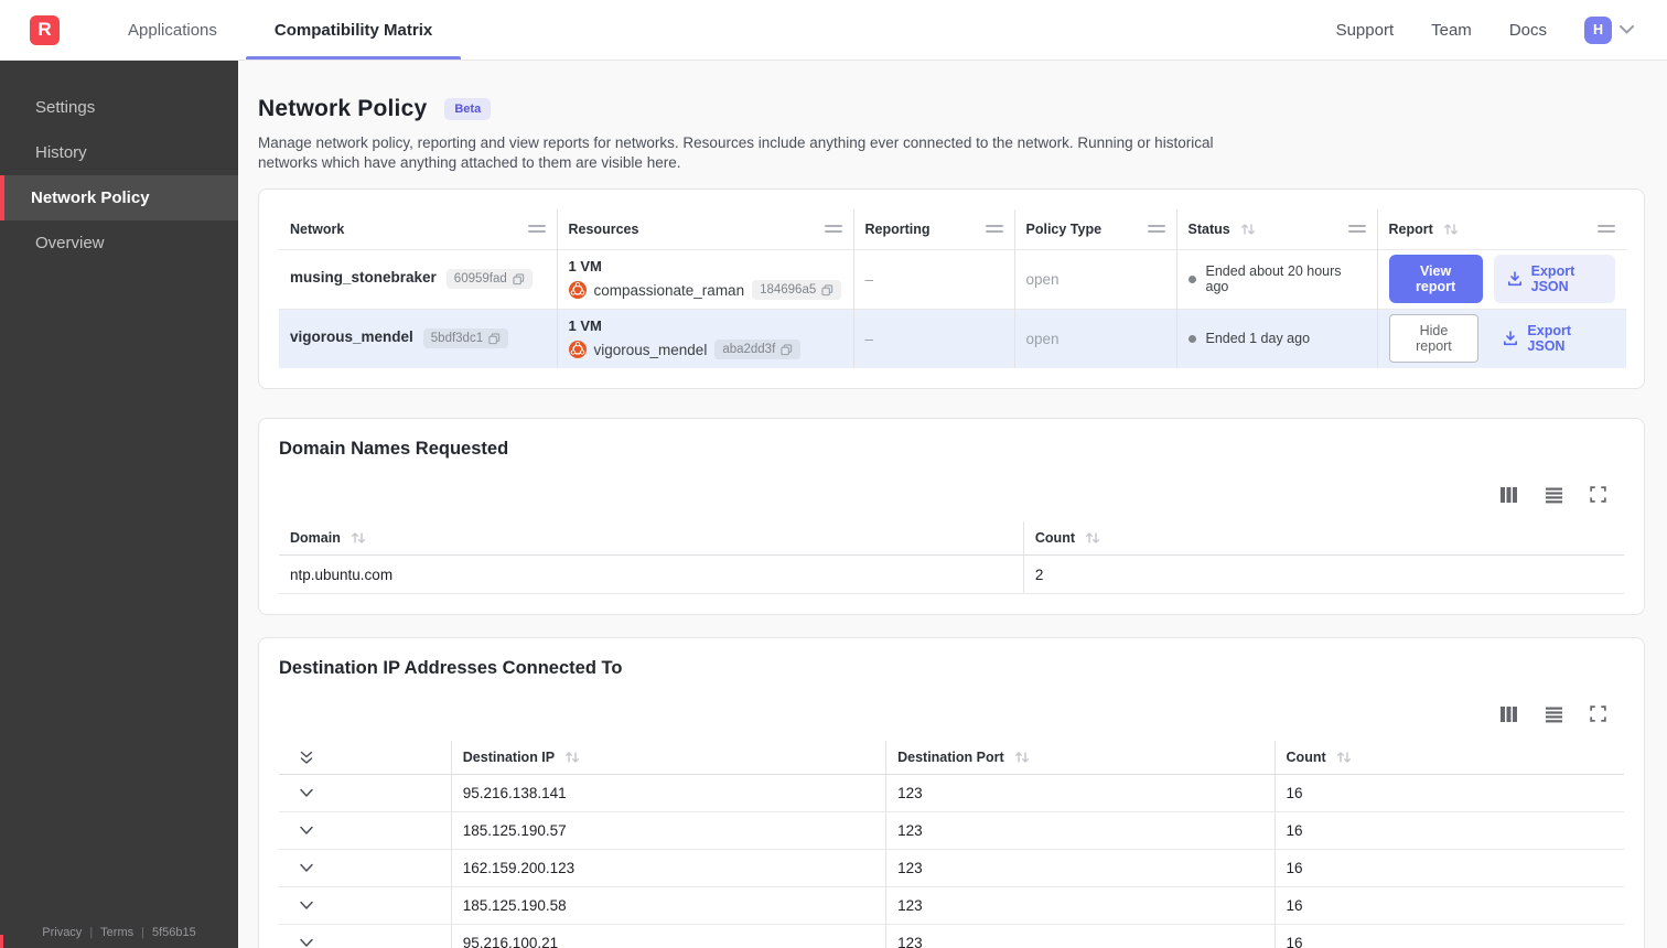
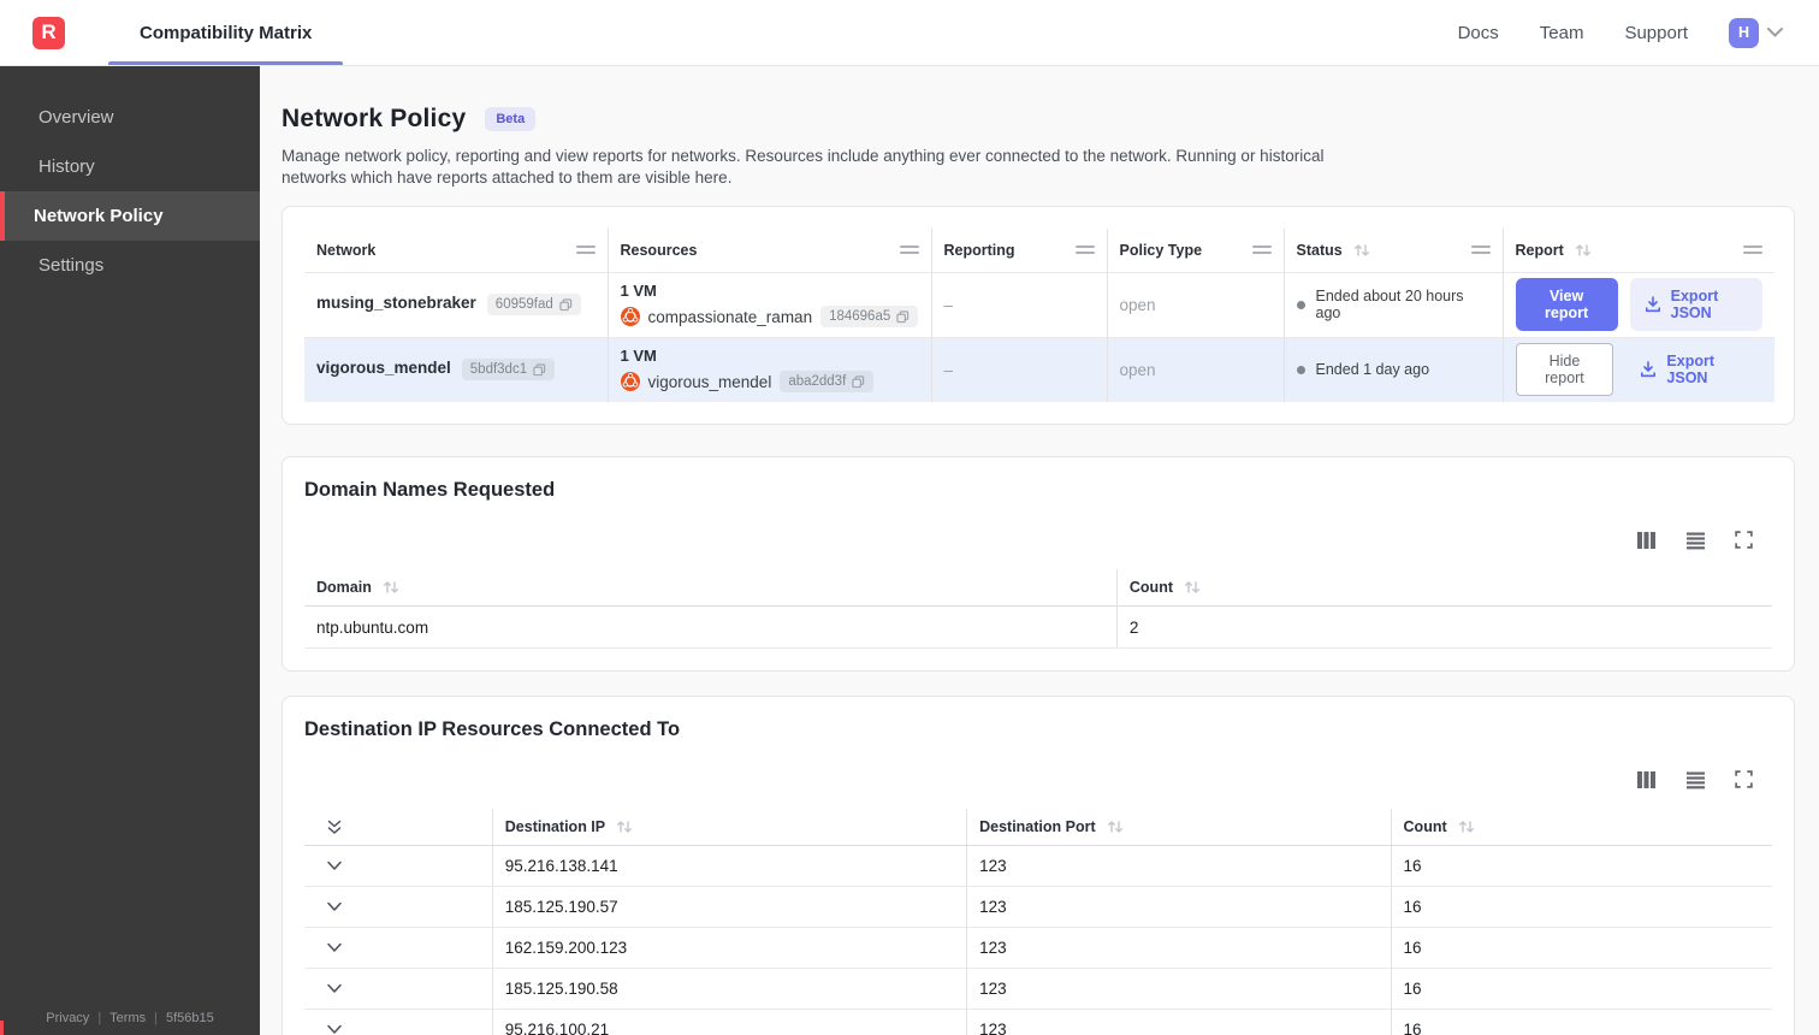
  R
- Applications
  Compatibility Matrix
- Support
+ Docs
  Team
- Docs
+ Support
  H
- Settings
+ Overview
  History
  Network Policy
- Overview
+ Settings
  Privacy | Terms | 5f56b15
  Network Policy
  Beta
- Manage network policy, reporting and view reports for networks. Resources include anything ever connected to the network. Running or historical networks which have anything attached to them are visible here.
+ Manage network policy, reporting and view reports for networks. Resources include anything ever connected to the network. Running or historical networks which have reports attached to them are visible here.
  Network	Resources	Reporting	Policy Type	Status	Report
  musing_stonebraker 60959fad	1 VM compassionate_raman 184696a5	–	open	Ended about 20 hours ago	View report Export JSON
  vigorous_mendel 5bdf3dc1	1 VM vigorous_mendel aba2dd3f	–	open	Ended 1 day ago	Hide report Export JSON
  Domain Names Requested
  Domain
  Count
  ntp.ubuntu.com
  2
- Destination IP Addresses Connected To
+ Destination IP Resources Connected To
  Destination IP
  Destination Port
  Count
  95.216.138.141
  123
  16
  185.125.190.57
  123
  16
  162.159.200.123
  123
  16
  185.125.190.58
  123
  16
  95.216.100.21
  123
  16
